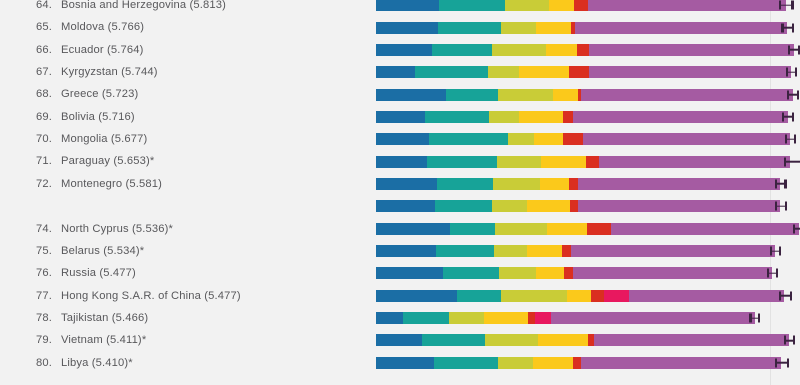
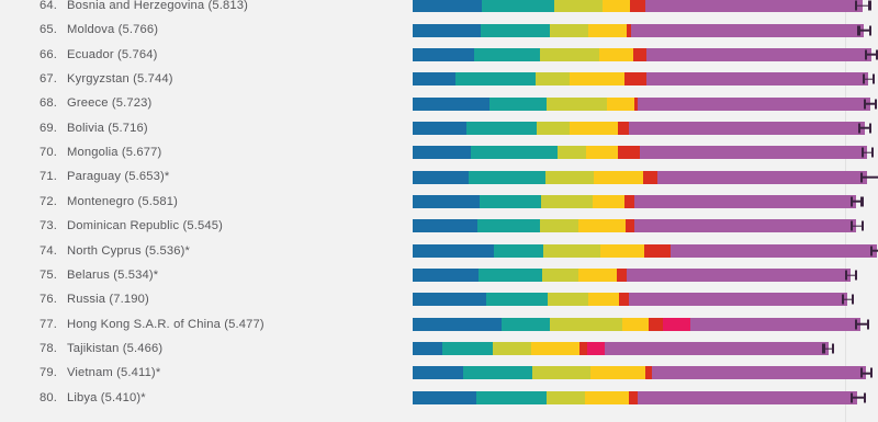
  64. Bosnia and Herzegovina (5.813)
  65. Moldova (5.766)
  66. Ecuador (5.764)
  67. Kyrgyzstan (5.744)
  68. Greece (5.723)
  69. Bolivia (5.716)
  70. Mongolia (5.677)
  71. Paraguay (5.653)*
  72. Montenegro (5.581)
+ 73. Dominican Republic (5.545)
  74. North Cyprus (5.536)*
  75. Belarus (5.534)*
- 76. Russia (5.477)
+ 76. Russia (7.190)
  77. Hong Kong S.A.R. of China (5.477)
  78. Tajikistan (5.466)
  79. Vietnam (5.411)*
  80. Libya (5.410)*
